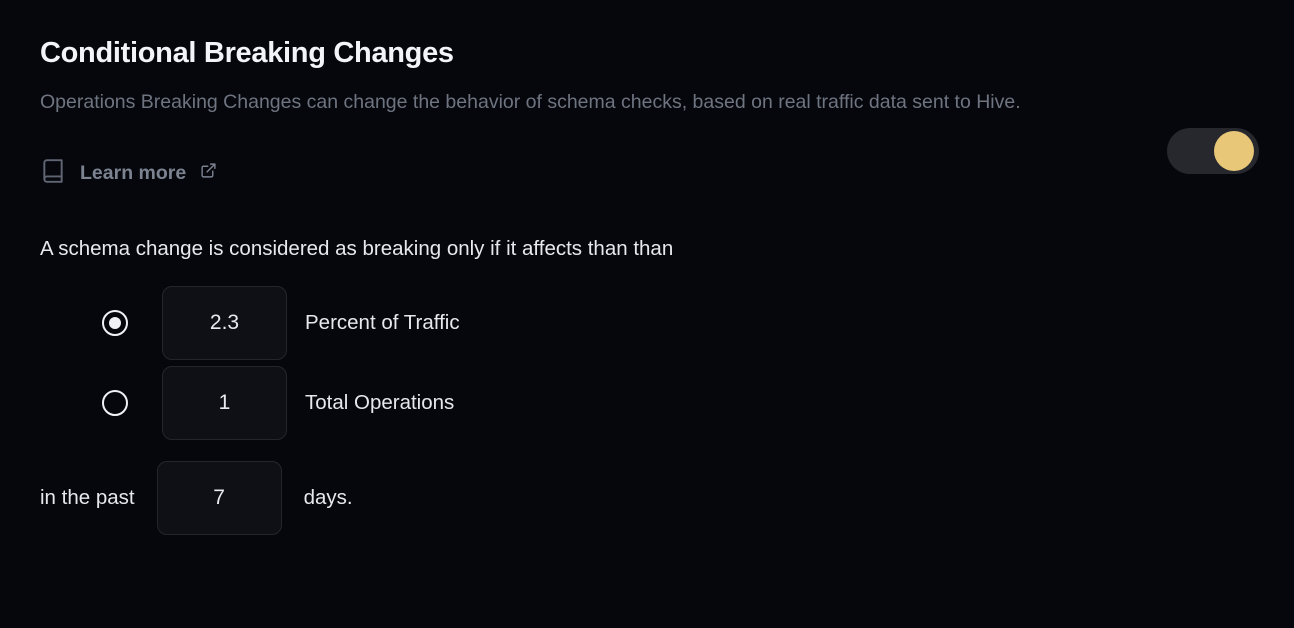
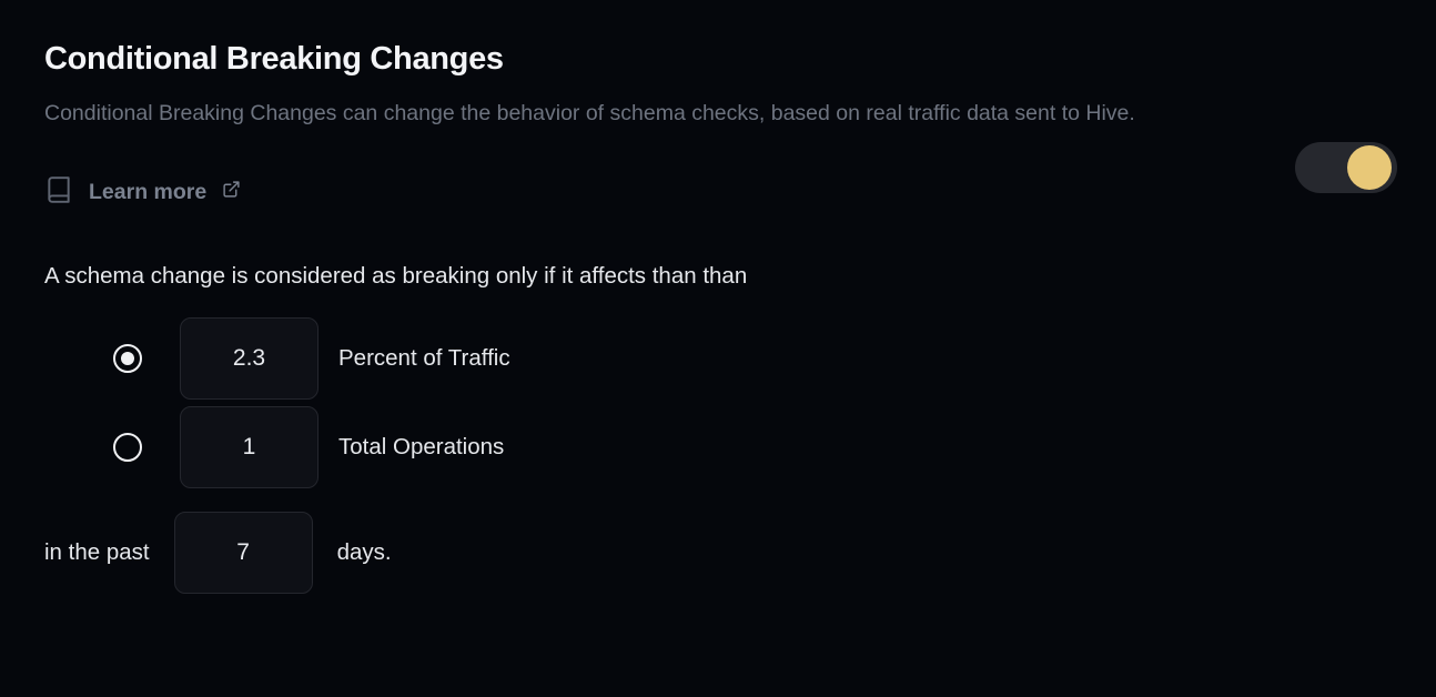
  Conditional Breaking Changes
- Operations Breaking Changes can change the behavior of schema checks, based on real traffic data sent to Hive.
+ Conditional Breaking Changes can change the behavior of schema checks, based on real traffic data sent to Hive.
  Learn more
  A schema change is considered as breaking only if it affects than than
  2.3
  Percent of Traffic
  1
  Total Operations
  in the past
  7
  days.
